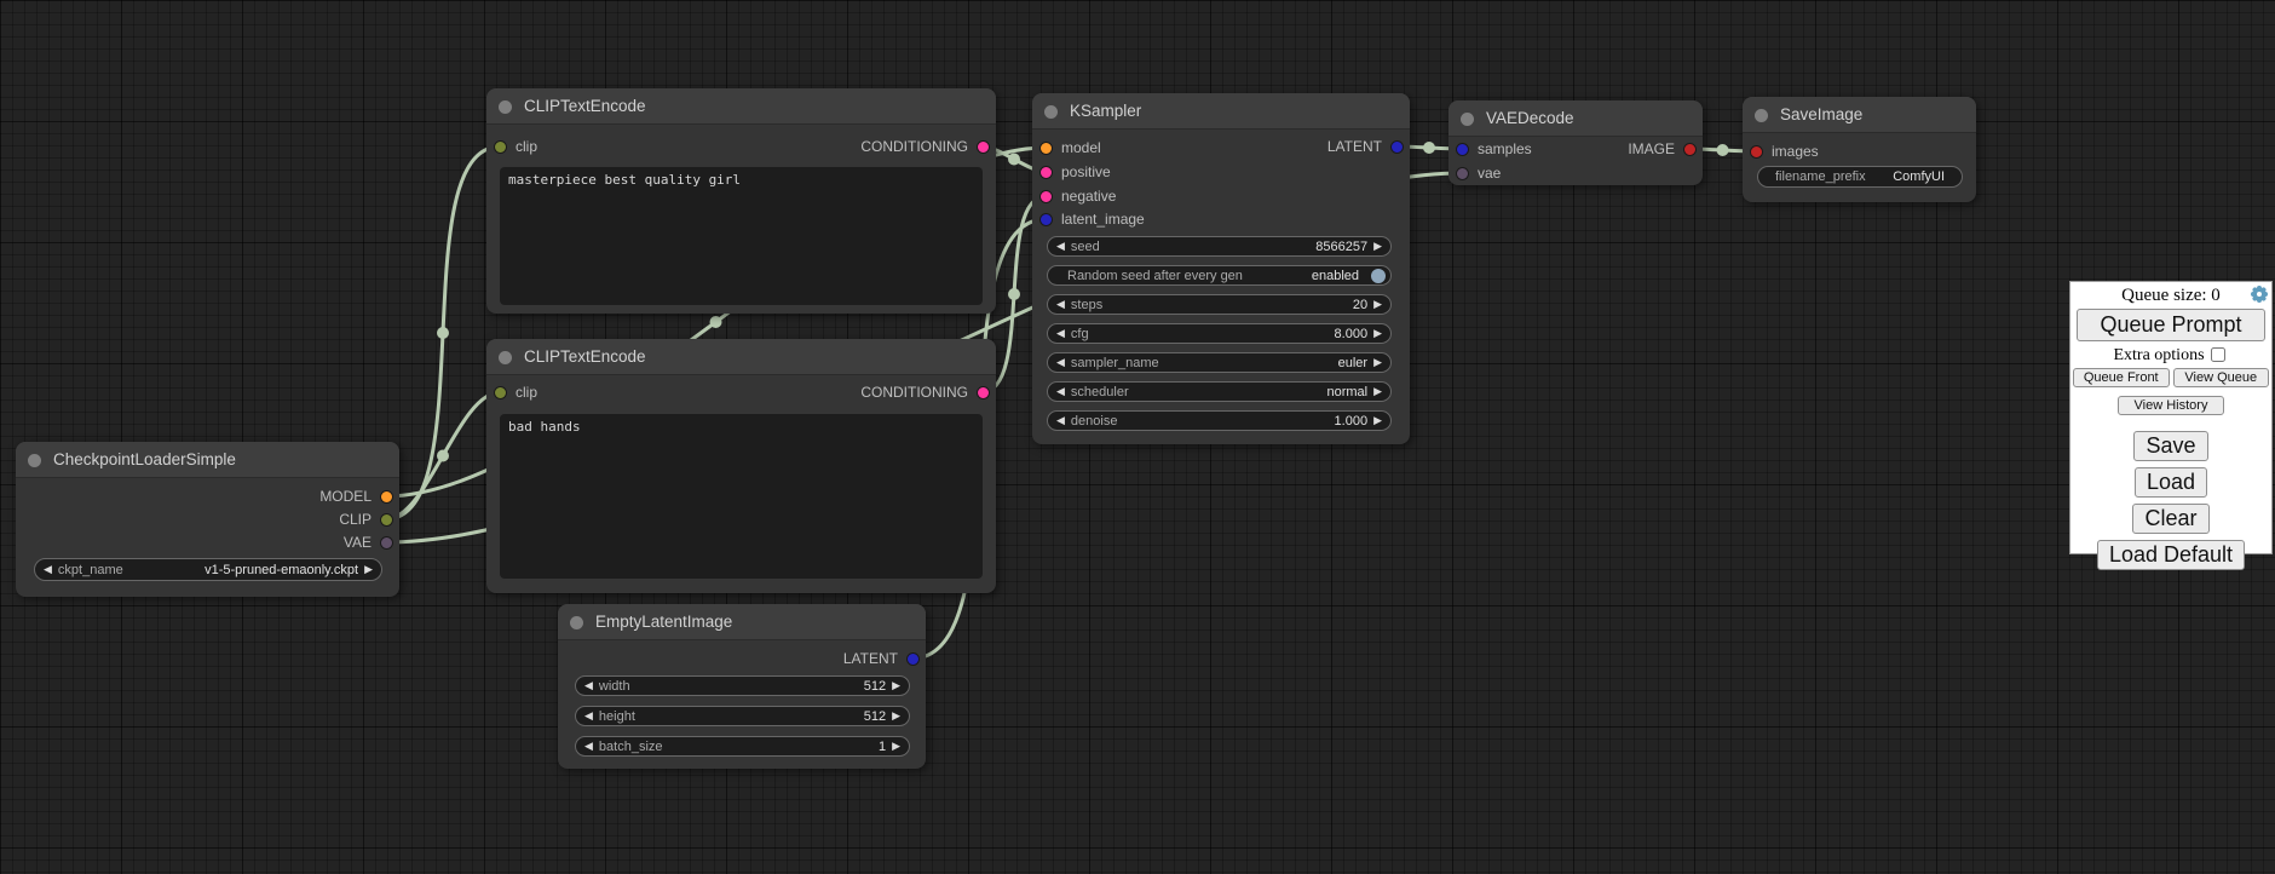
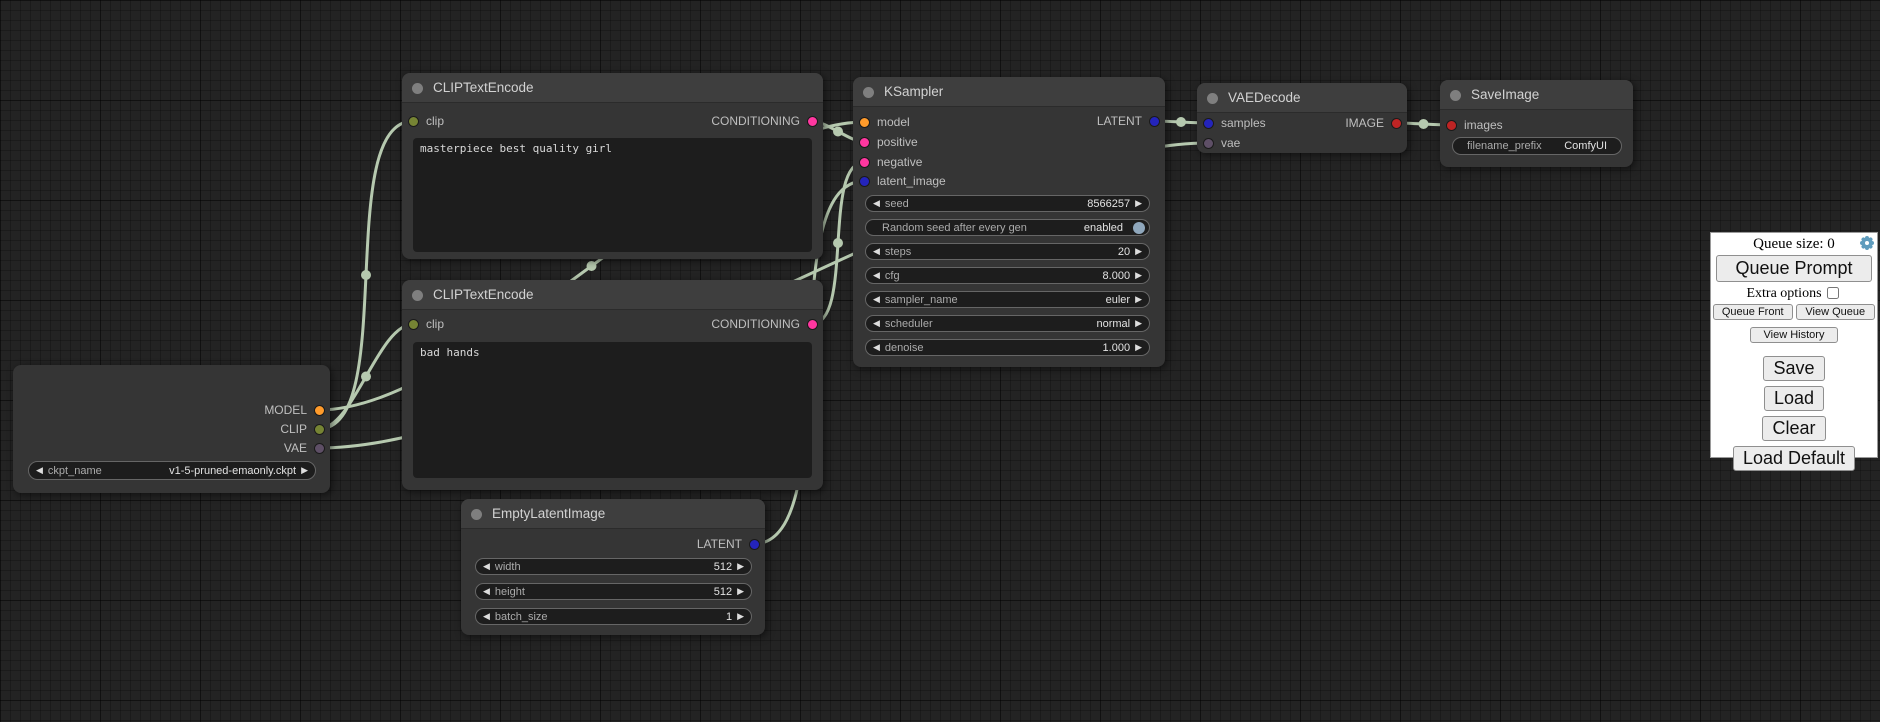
- CheckpointLoaderSimple
  MODEL
  CLIP
  VAE
  ◀
  ckpt_name
  v1-5-pruned-emaonly.ckpt
  ▶
  CLIPTextEncode
  clip
  CONDITIONING
  masterpiece best quality girl
  CLIPTextEncode
  clip
  CONDITIONING
  bad hands
  KSampler
  model
  positive
  negative
  latent_image
  LATENT
  ◀
  seed
  8566257
  ▶
  Random seed after every gen
  enabled
  ◀
  steps
  20
  ▶
  ◀
  cfg
  8.000
  ▶
  ◀
  sampler_name
  euler
  ▶
  ◀
  scheduler
  normal
  ▶
  ◀
  denoise
  1.000
  ▶
  EmptyLatentImage
  LATENT
  ◀
  width
  512
  ▶
  ◀
  height
  512
  ▶
  ◀
  batch_size
  1
  ▶
  VAEDecode
  samples
  vae
  IMAGE
  SaveImage
  images
  filename_prefix
  ComfyUI
  Queue size: 0
  Queue Prompt
  Extra options
  Queue Front
  View Queue
  View History
  Save
  Load
  Clear
  Load Default
